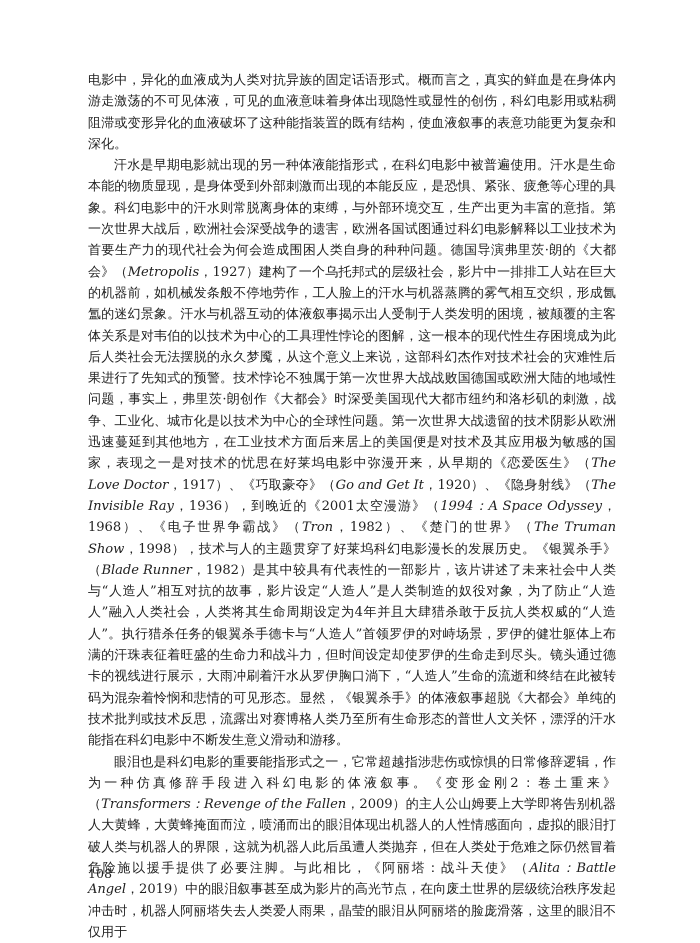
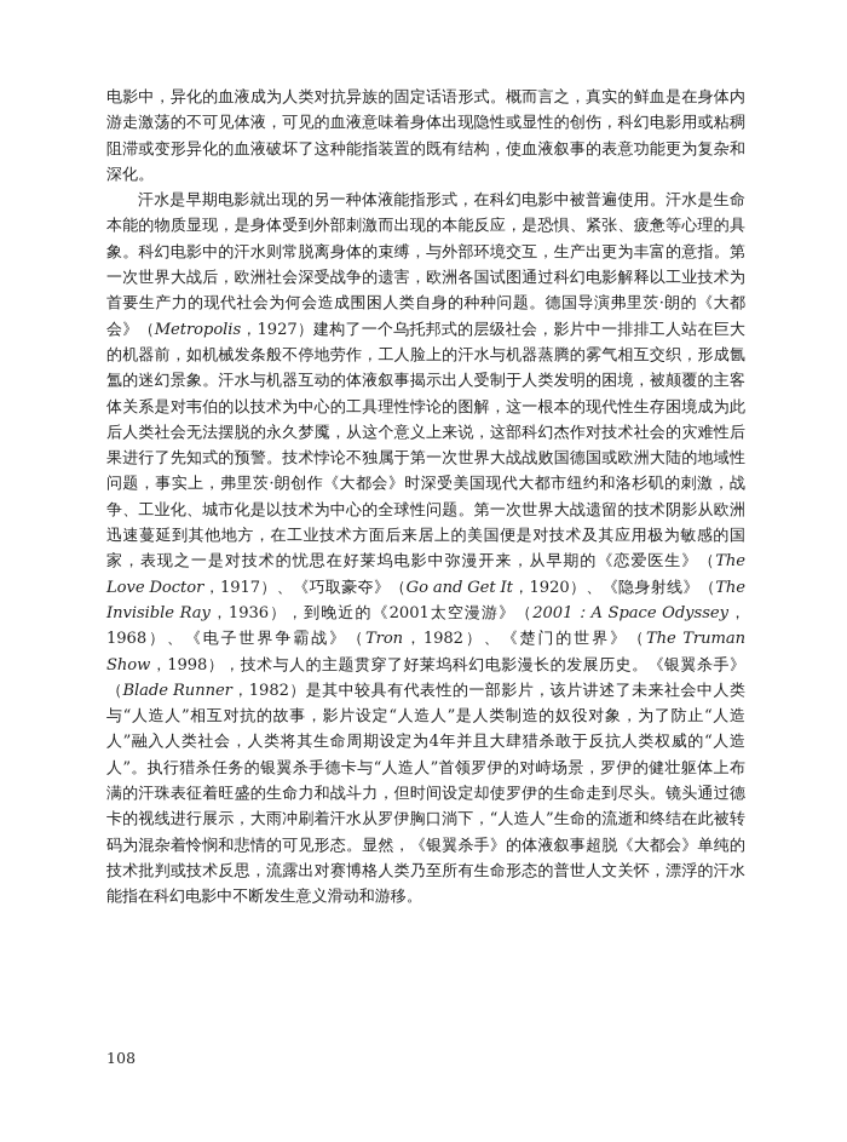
  电影中，异化的血液成为人类对抗异族的固定话语形式。概而言之，真实的鲜血是在身体内游走激荡的不可见体液，可见的血液意味着身体出现隐性或显性的创伤，科幻电影用或粘稠阻滞或变形异化的血液破坏了这种能指装置的既有结构，使血液叙事的表意功能更为复杂和深化。
- 汗水是早期电影就出现的另一种体液能指形式，在科幻电影中被普遍使用。汗水是生命本能的物质显现，是身体受到外部刺激而出现的本能反应，是恐惧、紧张、疲惫等心理的具象。科幻电影中的汗水则常脱离身体的束缚，与外部环境交互，生产出更为丰富的意指。第一次世界大战后，欧洲社会深受战争的遗害，欧洲各国试图通过科幻电影解释以工业技术为首要生产力的现代社会为何会造成围困人类自身的种种问题。德国导演弗里茨·朗的《大都会》（Metropolis，1927）建构了一个乌托邦式的层级社会，影片中一排排工人站在巨大的机器前，如机械发条般不停地劳作，工人脸上的汗水与机器蒸腾的雾气相互交织，形成氤氲的迷幻景象。汗水与机器互动的体液叙事揭示出人受制于人类发明的困境，被颠覆的主客体关系是对韦伯的以技术为中心的工具理性悖论的图解，这一根本的现代性生存困境成为此后人类社会无法摆脱的永久梦魇，从这个意义上来说，这部科幻杰作对技术社会的灾难性后果进行了先知式的预警。技术悖论不独属于第一次世界大战战败国德国或欧洲大陆的地域性问题，事实上，弗里茨·朗创作《大都会》时深受美国现代大都市纽约和洛杉矶的刺激，战争、工业化、城市化是以技术为中心的全球性问题。第一次世界大战遗留的技术阴影从欧洲迅速蔓延到其他地方，在工业技术方面后来居上的美国便是对技术及其应用极为敏感的国家，表现之一是对技术的忧思在好莱坞电影中弥漫开来，从早期的《恋爱医生》（The Love Doctor，1917）、《巧取豪夺》（Go and Get It，1920）、《隐身射线》（The Invisible Ray，1936），到晚近的《2001太空漫游》（1994：A Space Odyssey，1968）、《电子世界争霸战》（Tron，1982）、《楚门的世界》（The Truman Show，1998），技术与人的主题贯穿了好莱坞科幻电影漫长的发展历史。《银翼杀手》（Blade Runner，1982）是其中较具有代表性的一部影片，该片讲述了未来社会中人类与“人造人”相互对抗的故事，影片设定“人造人”是人类制造的奴役对象，为了防止“人造人”融入人类社会，人类将其生命周期设定为4年并且大肆猎杀敢于反抗人类权威的“人造人”。执行猎杀任务的银翼杀手德卡与“人造人”首领罗伊的对峙场景，罗伊的健壮躯体上布满的汗珠表征着旺盛的生命力和战斗力，但时间设定却使罗伊的生命走到尽头。镜头通过德卡的视线进行展示，大雨冲刷着汗水从罗伊胸口淌下，“人造人”生命的流逝和终结在此被转码为混杂着怜悯和悲情的可见形态。显然，《银翼杀手》的体液叙事超脱《大都会》单纯的技术批判或技术反思，流露出对赛博格人类乃至所有生命形态的普世人文关怀，漂浮的汗水能指在科幻电影中不断发生意义滑动和游移。
+ 汗水是早期电影就出现的另一种体液能指形式，在科幻电影中被普遍使用。汗水是生命本能的物质显现，是身体受到外部刺激而出现的本能反应，是恐惧、紧张、疲惫等心理的具象。科幻电影中的汗水则常脱离身体的束缚，与外部环境交互，生产出更为丰富的意指。第一次世界大战后，欧洲社会深受战争的遗害，欧洲各国试图通过科幻电影解释以工业技术为首要生产力的现代社会为何会造成围困人类自身的种种问题。德国导演弗里茨·朗的《大都会》（Metropolis，1927）建构了一个乌托邦式的层级社会，影片中一排排工人站在巨大的机器前，如机械发条般不停地劳作，工人脸上的汗水与机器蒸腾的雾气相互交织，形成氤氲的迷幻景象。汗水与机器互动的体液叙事揭示出人受制于人类发明的困境，被颠覆的主客体关系是对韦伯的以技术为中心的工具理性悖论的图解，这一根本的现代性生存困境成为此后人类社会无法摆脱的永久梦魇，从这个意义上来说，这部科幻杰作对技术社会的灾难性后果进行了先知式的预警。技术悖论不独属于第一次世界大战战败国德国或欧洲大陆的地域性问题，事实上，弗里茨·朗创作《大都会》时深受美国现代大都市纽约和洛杉矶的刺激，战争、工业化、城市化是以技术为中心的全球性问题。第一次世界大战遗留的技术阴影从欧洲迅速蔓延到其他地方，在工业技术方面后来居上的美国便是对技术及其应用极为敏感的国家，表现之一是对技术的忧思在好莱坞电影中弥漫开来，从早期的《恋爱医生》（The Love Doctor，1917）、《巧取豪夺》（Go and Get It，1920）、《隐身射线》（The Invisible Ray，1936），到晚近的《2001太空漫游》（2001：A Space Odyssey，1968）、《电子世界争霸战》（Tron，1982）、《楚门的世界》（The Truman Show，1998），技术与人的主题贯穿了好莱坞科幻电影漫长的发展历史。《银翼杀手》（Blade Runner，1982）是其中较具有代表性的一部影片，该片讲述了未来社会中人类与“人造人”相互对抗的故事，影片设定“人造人”是人类制造的奴役对象，为了防止“人造人”融入人类社会，人类将其生命周期设定为4年并且大肆猎杀敢于反抗人类权威的“人造人”。执行猎杀任务的银翼杀手德卡与“人造人”首领罗伊的对峙场景，罗伊的健壮躯体上布满的汗珠表征着旺盛的生命力和战斗力，但时间设定却使罗伊的生命走到尽头。镜头通过德卡的视线进行展示，大雨冲刷着汗水从罗伊胸口淌下，“人造人”生命的流逝和终结在此被转码为混杂着怜悯和悲情的可见形态。显然，《银翼杀手》的体液叙事超脱《大都会》单纯的技术批判或技术反思，流露出对赛博格人类乃至所有生命形态的普世人文关怀，漂浮的汗水能指在科幻电影中不断发生意义滑动和游移。
- 眼泪也是科幻电影的重要能指形式之一，它常超越指涉悲伤或惊惧的日常修辞逻辑，作为一种仿真修辞手段进入科幻电影的体液叙事。《变形金刚2：卷土重来》（Transformers：Revenge of the Fallen，2009）的主人公山姆要上大学即将告别机器人大黄蜂，大黄蜂掩面而泣，喷涌而出的眼泪体现出机器人的人性情感面向，虚拟的眼泪打破人类与机器人的界限，这就为机器人此后虽遭人类抛弃，但在人类处于危难之际仍然冒着危险施以援手提供了必要注脚。与此相比，《阿丽塔：战斗天使》（Alita：Battle Angel，2019）中的眼泪叙事甚至成为影片的高光节点，在向废土世界的层级统治秩序发起冲击时，机器人阿丽塔失去人类爱人雨果，晶莹的眼泪从阿丽塔的脸庞滑落，这里的眼泪不仅用于
  108
